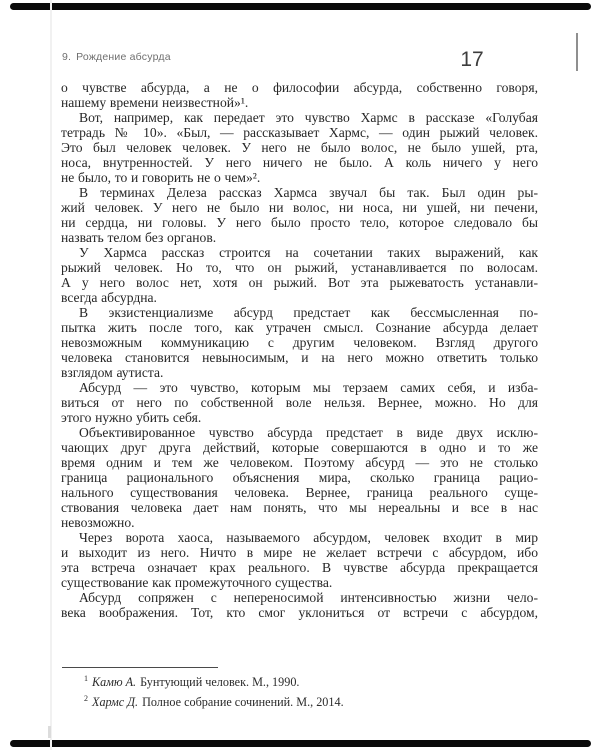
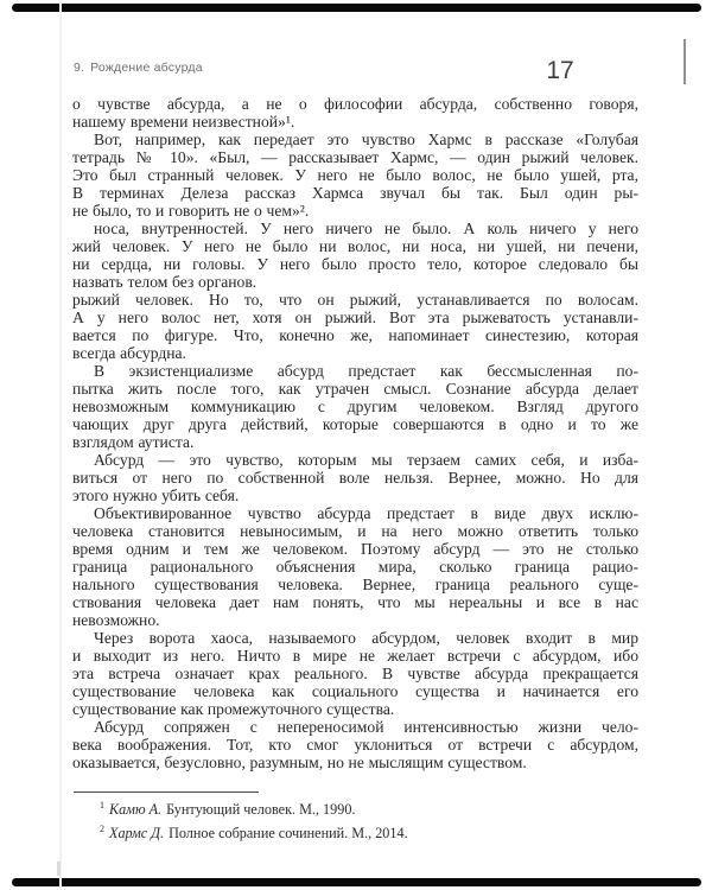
  9. Рождение абсурда
  17
  о чувстве абсурда, а не о философии абсурда, собственно говоря,
  нашему времени неизвестной»¹.
  Вот, например, как передает это чувство Хармс в рассказе «Голубая
  тетрадь № 10». «Был, — рассказывает Хармс, — один рыжий человек.
- Это был человек человек. У него не было волос, не было ушей, рта,
+ Это был странный человек. У него не было волос, не было ушей, рта,
- носа, внутренностей. У него ничего не было. А коль ничего у него
+ В терминах Делеза рассказ Хармса звучал бы так. Был один ры-
  не было, то и говорить не о чем»².
- В терминах Делеза рассказ Хармса звучал бы так. Был один ры-
+ носа, внутренностей. У него ничего не было. А коль ничего у него
  жий человек. У него не было ни волос, ни носа, ни ушей, ни печени,
  ни сердца, ни головы. У него было просто тело, которое следовало бы
  назвать телом без органов.
- У Хармса рассказ строится на сочетании таких выражений, как
  рыжий человек. Но то, что он рыжий, устанавливается по волосам.
  А у него волос нет, хотя он рыжий. Вот эта рыжеватость устанавли-
+ вается по фигуре. Что, конечно же, напоминает синестезию, которая
  всегда абсурдна.
  В экзистенциализме абсурд предстает как бессмысленная по-
  пытка жить после того, как утрачен смысл. Сознание абсурда делает
  невозможным коммуникацию с другим человеком. Взгляд другого
- человека становится невыносимым, и на него можно ответить только
+ чающих друг друга действий, которые совершаются в одно и то же
  взглядом аутиста.
  Абсурд — это чувство, которым мы терзаем самих себя, и изба-
  виться от него по собственной воле нельзя. Вернее, можно. Но для
  этого нужно убить себя.
  Объективированное чувство абсурда предстает в виде двух исклю-
- чающих друг друга действий, которые совершаются в одно и то же
+ человека становится невыносимым, и на него можно ответить только
  время одним и тем же человеком. Поэтому абсурд — это не столько
  граница рационального объяснения мира, сколько граница рацио-
  нального существования человека. Вернее, граница реального суще-
  ствования человека дает нам понять, что мы нереальны и все в нас
  невозможно.
  Через ворота хаоса, называемого абсурдом, человек входит в мир
  и выходит из него. Ничто в мире не желает встречи с абсурдом, ибо
  эта встреча означает крах реального. В чувстве абсурда прекращается
+ существование человека как социального существа и начинается его
  существование как промежуточного существа.
  Абсурд сопряжен с непереносимой интенсивностью жизни чело-
  века воображения. Тот, кто смог уклониться от встречи с абсурдом,
+ оказывается, безусловно, разумным, но не мыслящим существом.
  1 Камю А. Бунтующий человек. М., 1990.
  2 Хармс Д. Полное собрание сочинений. М., 2014.
